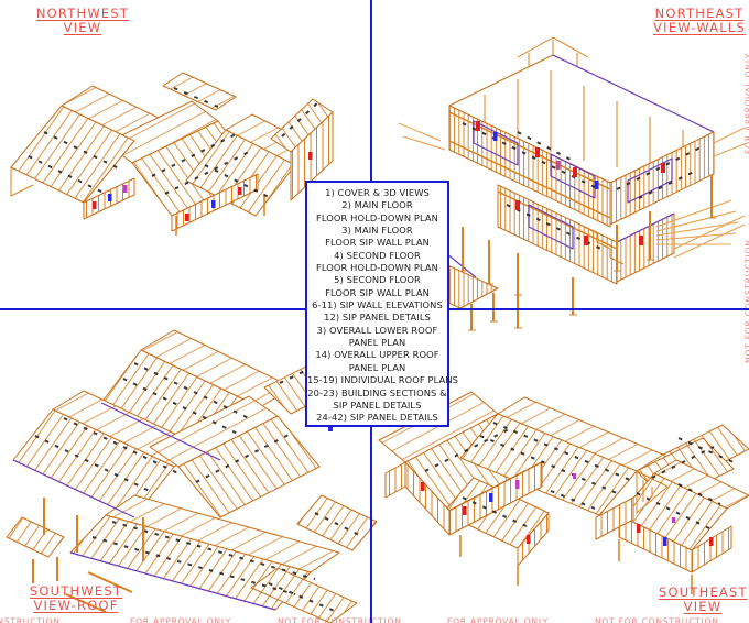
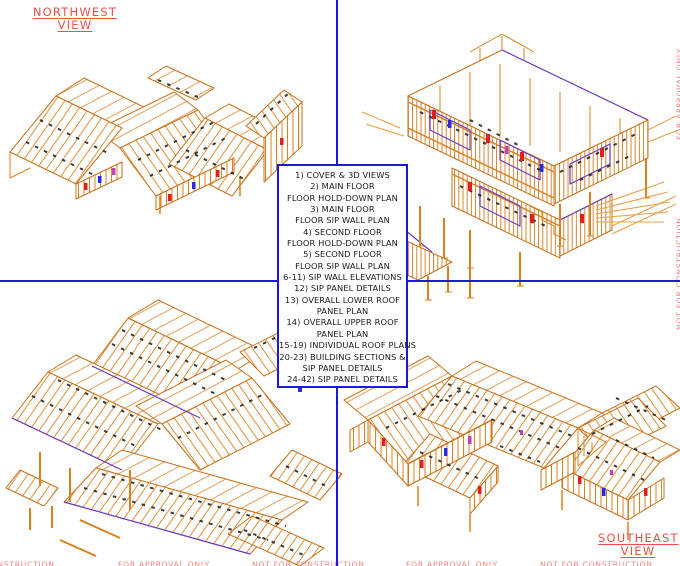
  1) COVER & 3D VIEWS
  2) MAIN FLOOR
  FLOOR HOLD-DOWN PLAN
  3) MAIN FLOOR
  FLOOR SIP WALL PLAN
  4) SECOND FLOOR
  FLOOR HOLD-DOWN PLAN
  5) SECOND FLOOR
  FLOOR SIP WALL PLAN
  6-11) SIP WALL ELEVATIONS
  12) SIP PANEL DETAILS
- 3) OVERALL LOWER ROOF
+ 13) OVERALL LOWER ROOF
  PANEL PLAN
  14) OVERALL UPPER ROOF
  PANEL PLAN
  15-19) INDIVIDUAL ROOF PLANS
  20-23) BUILDING SECTIONS &
  SIP PANEL DETAILS
  24-42) SIP PANEL DETAILS
  NORTHWEST
  VIEW
- NORTHEAST
- VIEW-WALLS
- SOUTHWEST
- VIEW-ROOF
  SOUTHEAST
  VIEW
  FOR APPROVAL ONLY
  NOT FOR CONSTRUCTION
  FOR APPROVAL ONLY
  NOT FOR CONSTRUCTION
